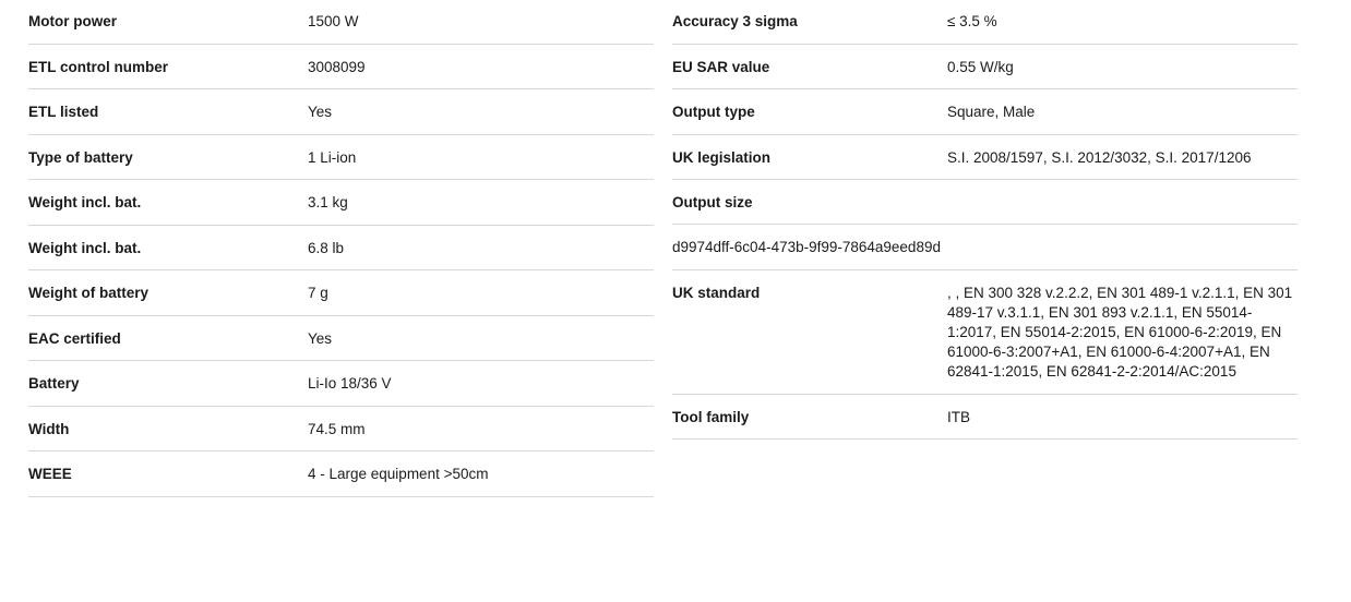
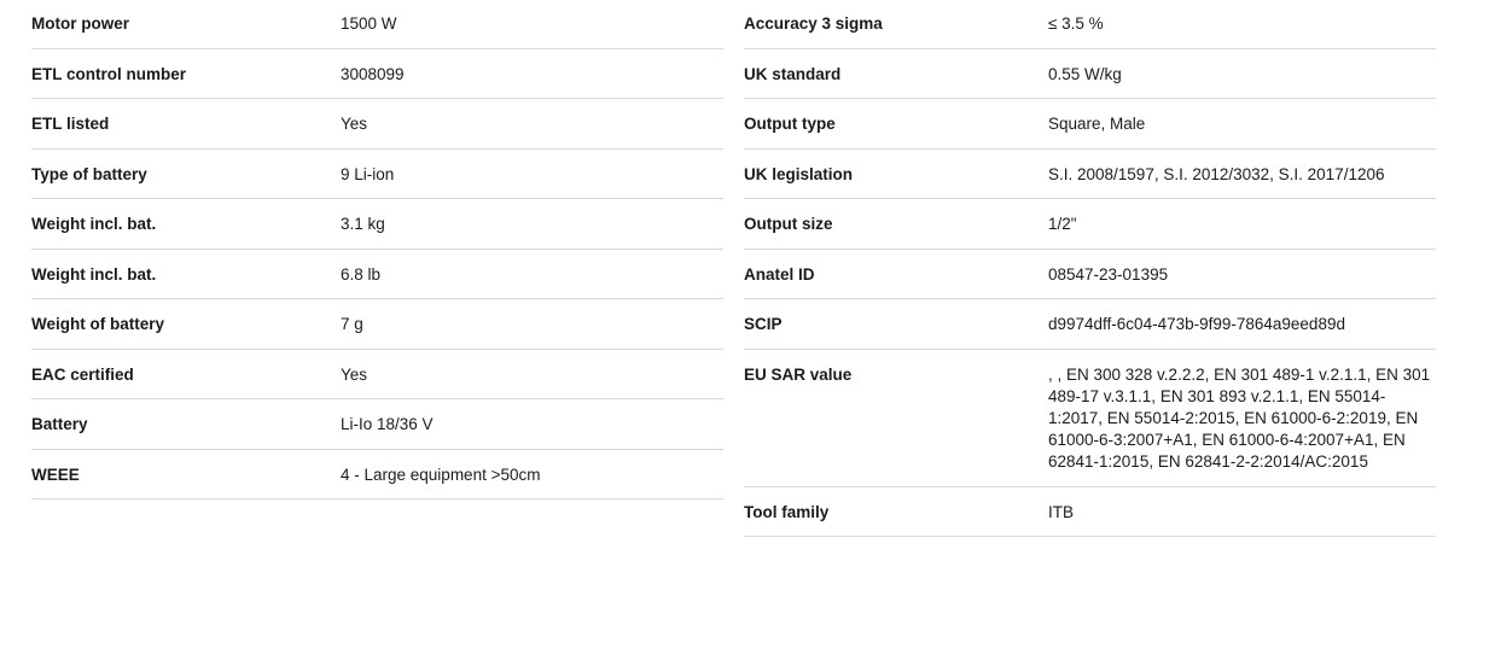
  Motor power
  1500 W
  ETL control number
  3008099
  ETL listed
  Yes
  Type of battery
- 1 Li-ion
+ 9 Li-ion
  Weight incl. bat.
  3.1 kg
  Weight incl. bat.
  6.8 lb
  Weight of battery
  7 g
  EAC certified
  Yes
  Battery
  Li-Io 18/36 V
- Width
- 74.5 mm
  WEEE
  4 - Large equipment >50cm
  Accuracy 3 sigma
  ≤ 3.5 %
- EU SAR value
+ UK standard
  0.55 W/kg
  Output type
  Square, Male
  UK legislation
  S.I. 2008/1597, S.I. 2012/3032, S.I. 2017/1206
  Output size
+ 1/2"
+ Anatel ID
+ 08547-23-01395
+ SCIP
  d9974dff-6c04-473b-9f99-7864a9eed89d
- UK standard
+ EU SAR value
  , , EN 300 328 v.2.2.2, EN 301 489-1 v.2.1.1, EN 301 489-17 v.3.1.1, EN 301 893 v.2.1.1, EN 55014-1:2017, EN 55014-2:2015, EN 61000-6-2:2019, EN 61000-6-3:2007+A1, EN 61000-6-4:2007+A1, EN 62841-1:2015, EN 62841-2-2:2014/AC:2015
  Tool family
  ITB
